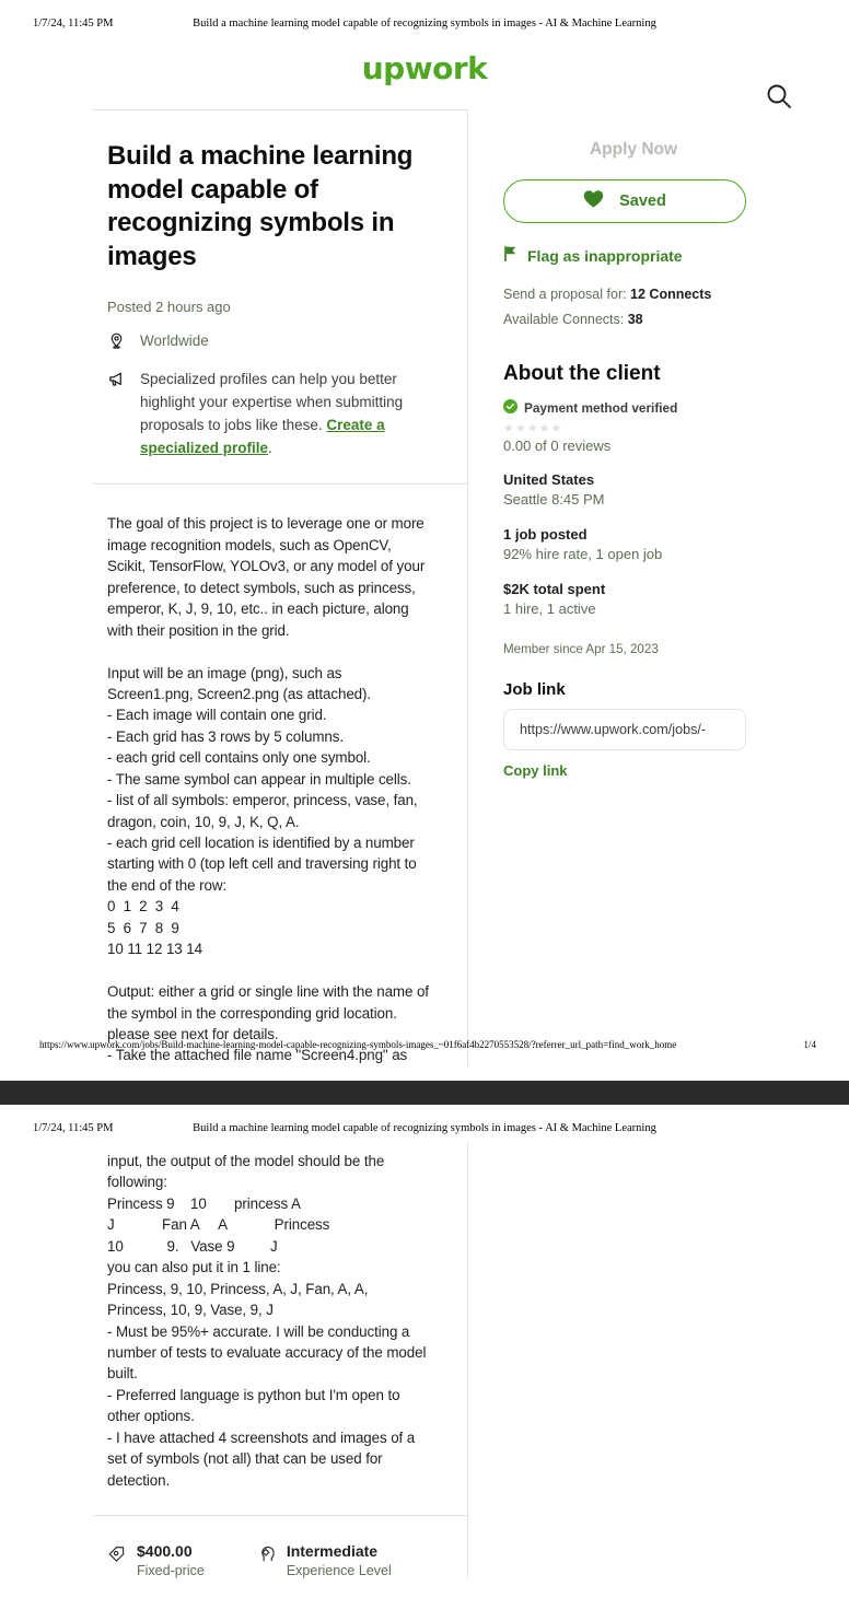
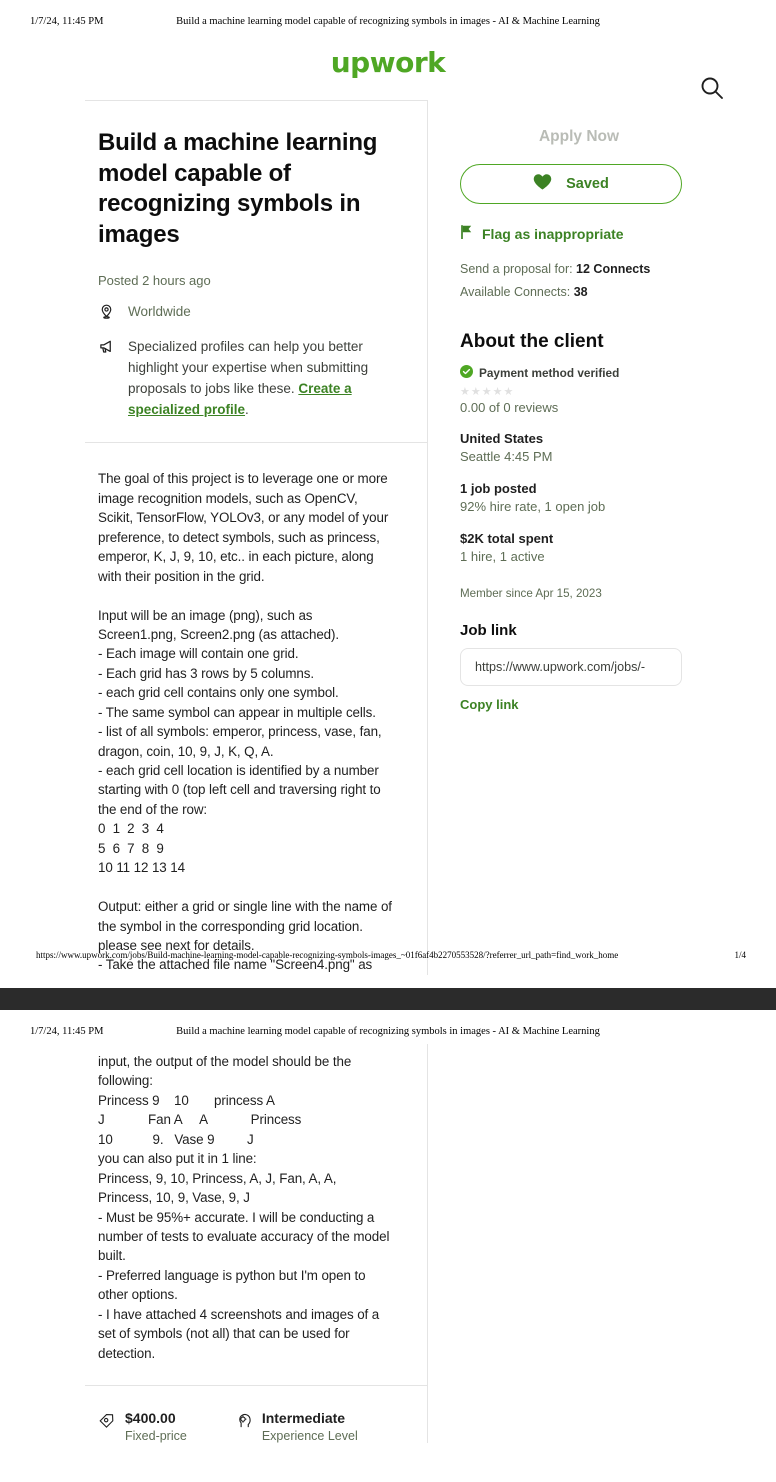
  1/7/24, 11:45 PM
  Build a machine learning model capable of recognizing symbols in images - AI & Machine Learning
  upwork
  Build a machine learning model capable of recognizing symbols in images
  Posted 2 hours ago
  Worldwide
  Specialized profiles can help you better highlight your expertise when submitting proposals to jobs like these. Create a specialized profile.
  The goal of this project is to leverage one or more image recognition models, such as OpenCV, Scikit, TensorFlow, YOLOv3, or any model of your preference, to detect symbols, such as princess, emperor, K, J, 9, 10, etc.. in each picture, along with their position in the grid.
  Input will be an image (png), such as Screen1.png, Screen2.png (as attached).
  - Each image will contain one grid.
  - Each grid has 3 rows by 5 columns.
  - each grid cell contains only one symbol.
  - The same symbol can appear in multiple cells.
  - list of all symbols: emperor, princess, vase, fan, dragon, coin, 10, 9, J, K, Q, A.
  - each grid cell location is identified by a number starting with 0 (top left cell and traversing right to the end of the row:
  0 1 2 3 4
  5 6 7 8 9
  10 11 12 13 14
  Output: either a grid or single line with the name of the symbol in the corresponding grid location.
  please see next for details.
  - Take the attached file name "Screen4.png" as
  Apply Now
  Saved
  Flag as inappropriate
  Send a proposal for: 12 Connects
  Available Connects: 38
  About the client
  Payment method verified
  ★★★★★
  0.00 of 0 reviews
  United States
- Seattle 8:45 PM
+ Seattle 4:45 PM
  1 job posted
  92% hire rate, 1 open job
  $2K total spent
  1 hire, 1 active
  Member since Apr 15, 2023
  Job link
  https://www.upwork.com/jobs/-
  Copy link
  https://www.upwork.com/jobs/Build-machine-learning-model-capable-recognizing-symbols-images_~01f6af4b2270553528/?referrer_url_path=find_work_home
  1/4
  1/7/24, 11:45 PM
  Build a machine learning model capable of recognizing symbols in images - AI & Machine Learning
  input, the output of the model should be the following:
  Princess 9 10 princess A
  J Fan A A Princess
  10 9. Vase 9 J
  you can also put it in 1 line:
  Princess, 9, 10, Princess, A, J, Fan, A, A, Princess, 10, 9, Vase, 9, J
  - Must be 95%+ accurate. I will be conducting a number of tests to evaluate accuracy of the model built.
  - Preferred language is python but I'm open to other options.
  - I have attached 4 screenshots and images of a set of symbols (not all) that can be used for detection.
  $400.00
  Fixed-price
  Intermediate
  Experience Level
